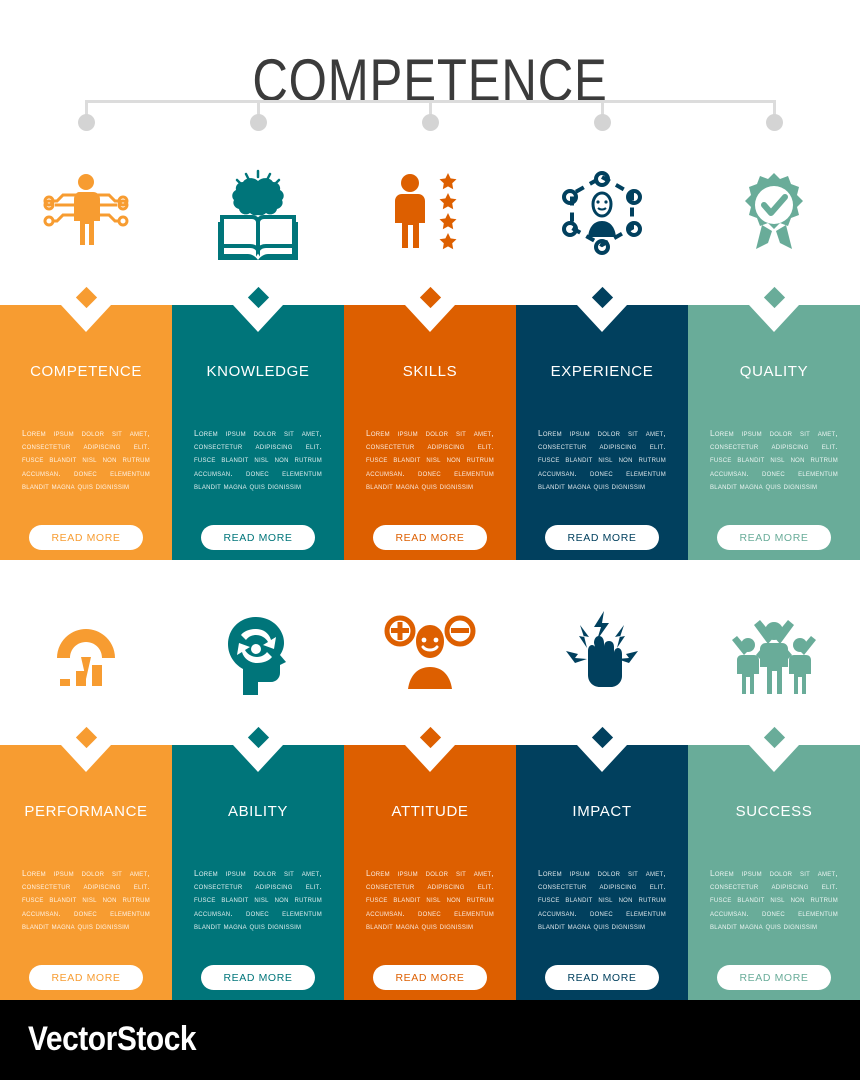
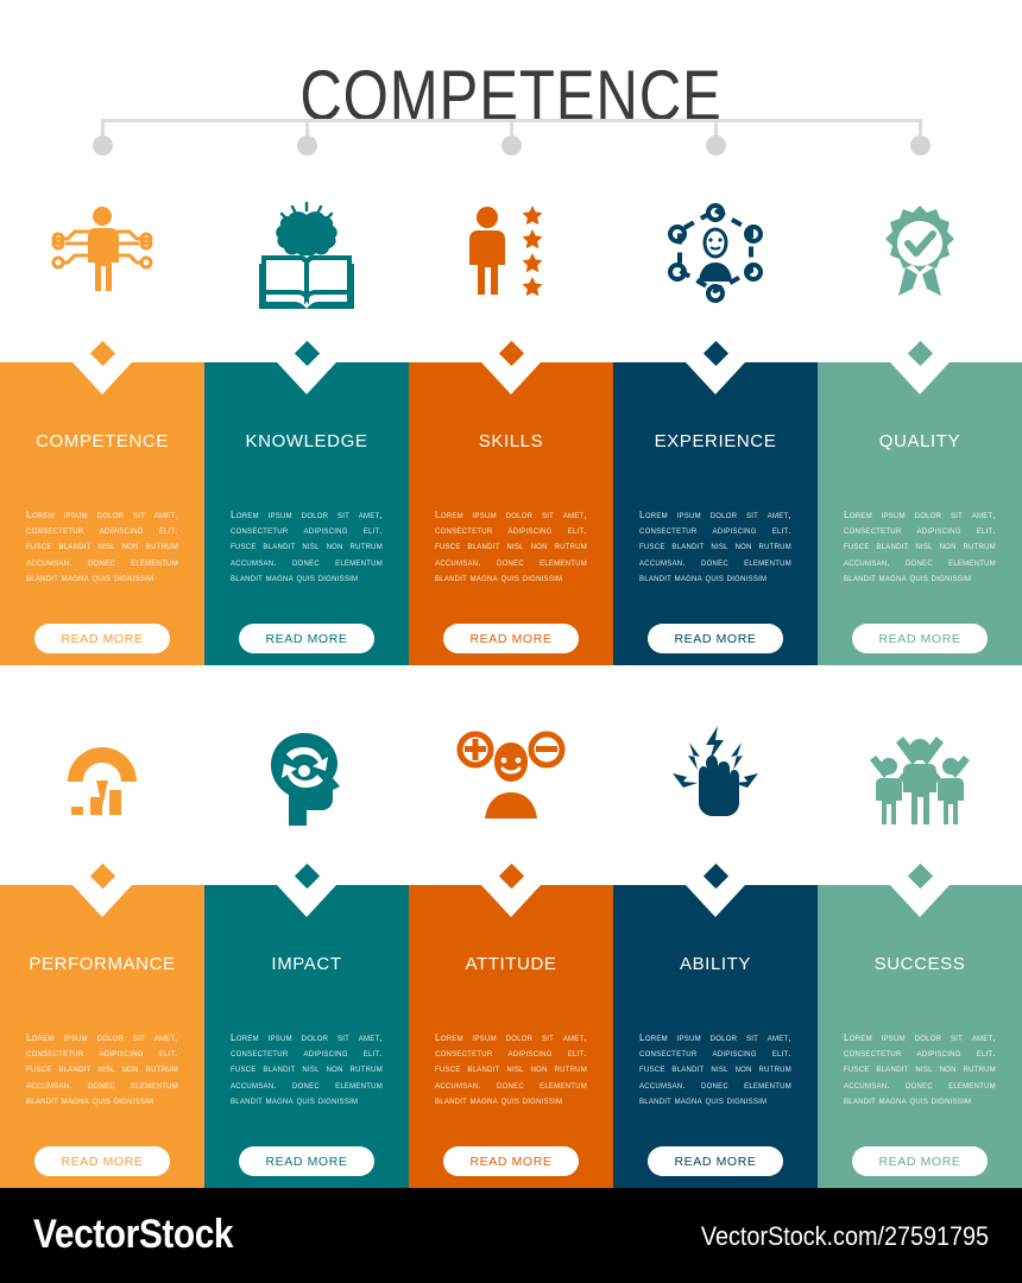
  COMPETENCE
  COMPETENCE
  lorem ipsum dolor sit amet, consectetur adipiscing elit. fusce blandit nisl non rutrum accumsan. donec elementum blandit magna quis dignissim
  READ MORE
  KNOWLEDGE
  lorem ipsum dolor sit amet, consectetur adipiscing elit. fusce blandit nisl non rutrum accumsan. donec elementum blandit magna quis dignissim
  READ MORE
  SKILLS
  lorem ipsum dolor sit amet, consectetur adipiscing elit. fusce blandit nisl non rutrum accumsan. donec elementum blandit magna quis dignissim
  READ MORE
  EXPERIENCE
  lorem ipsum dolor sit amet, consectetur adipiscing elit. fusce blandit nisl non rutrum accumsan. donec elementum blandit magna quis dignissim
  READ MORE
  QUALITY
  lorem ipsum dolor sit amet, consectetur adipiscing elit. fusce blandit nisl non rutrum accumsan. donec elementum blandit magna quis dignissim
  READ MORE
  PERFORMANCE
  lorem ipsum dolor sit amet, consectetur adipiscing elit. fusce blandit nisl non rutrum accumsan. donec elementum blandit magna quis dignissim
  READ MORE
- ABILITY
+ IMPACT
  lorem ipsum dolor sit amet, consectetur adipiscing elit. fusce blandit nisl non rutrum accumsan. donec elementum blandit magna quis dignissim
  READ MORE
  ATTITUDE
  lorem ipsum dolor sit amet, consectetur adipiscing elit. fusce blandit nisl non rutrum accumsan. donec elementum blandit magna quis dignissim
  READ MORE
- IMPACT
+ ABILITY
  lorem ipsum dolor sit amet, consectetur adipiscing elit. fusce blandit nisl non rutrum accumsan. donec elementum blandit magna quis dignissim
  READ MORE
  SUCCESS
  lorem ipsum dolor sit amet, consectetur adipiscing elit. fusce blandit nisl non rutrum accumsan. donec elementum blandit magna quis dignissim
  READ MORE
  VectorStock
+ VectorStock.com/27591795
